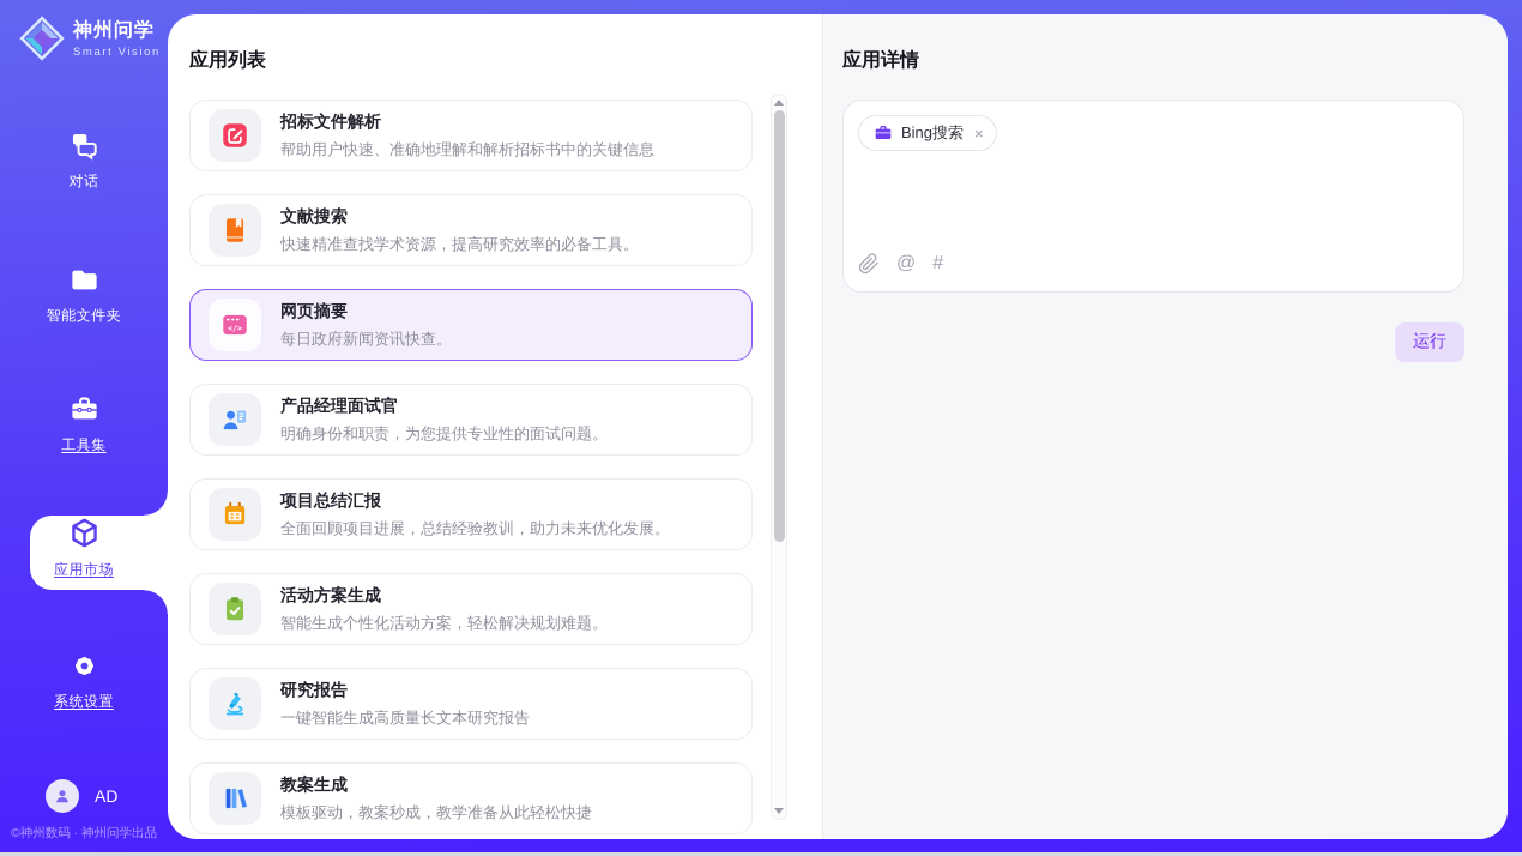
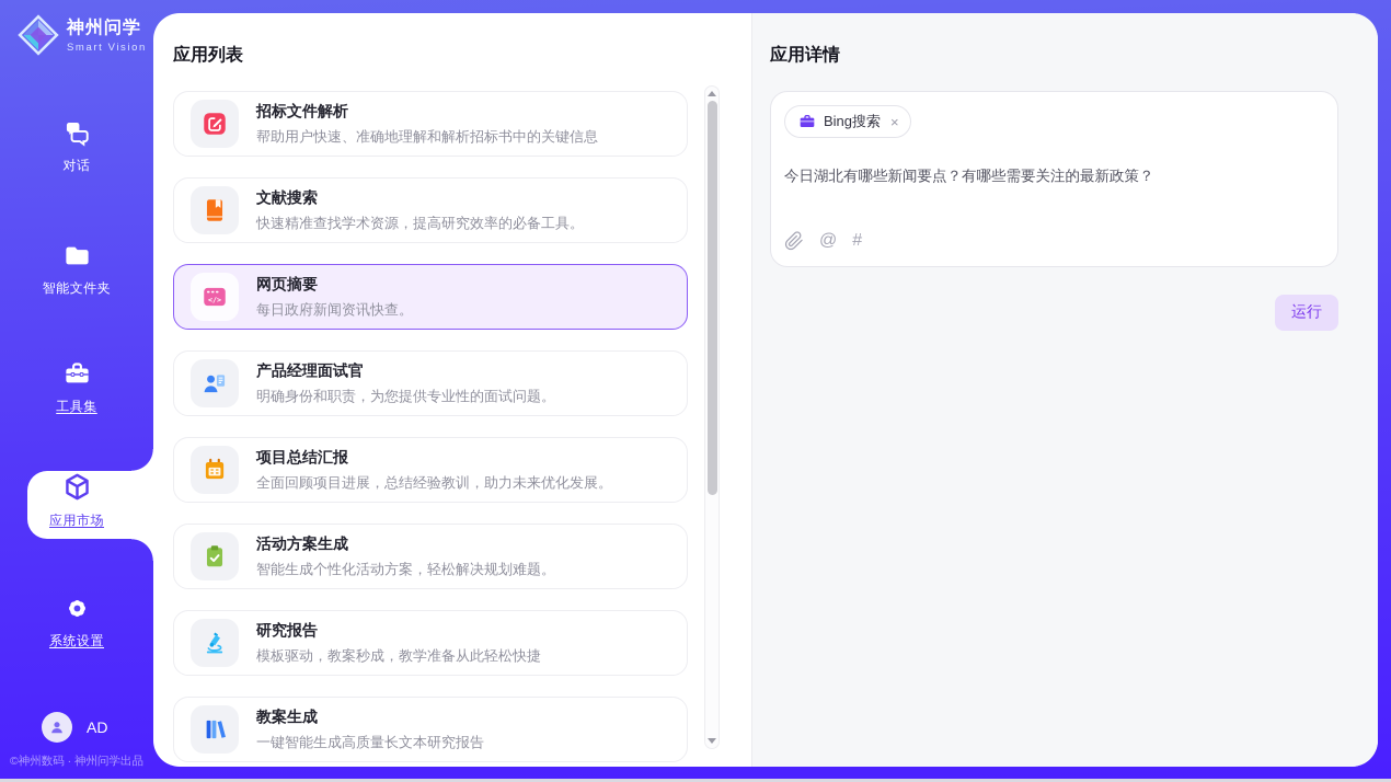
  神州问学
  Smart Vision
  对话
  智能文件夹
  工具集
  应用市场
  系统设置
  AD
  ©神州数码 · 神州问学出品
  应用列表
  招标文件解析
  帮助用户快速、准确地理解和解析招标书中的关键信息
  文献搜索
  快速精准查找学术资源，提高研究效率的必备工具。
  </>
  网页摘要
  每日政府新闻资讯快查。
  产品经理面试官
  明确身份和职责，为您提供专业性的面试问题。
  项目总结汇报
  全面回顾项目进展，总结经验教训，助力未来优化发展。
  活动方案生成
  智能生成个性化活动方案，轻松解决规划难题。
  研究报告
- 一键智能生成高质量长文本研究报告
+ 模板驱动，教案秒成，教学准备从此轻松快捷
  教案生成
- 模板驱动，教案秒成，教学准备从此轻松快捷
+ 一键智能生成高质量长文本研究报告
  应用详情
  Bing搜索
  ×
+ 今日湖北有哪些新闻要点？有哪些需要关注的最新政策？
  @
  #
  运行
